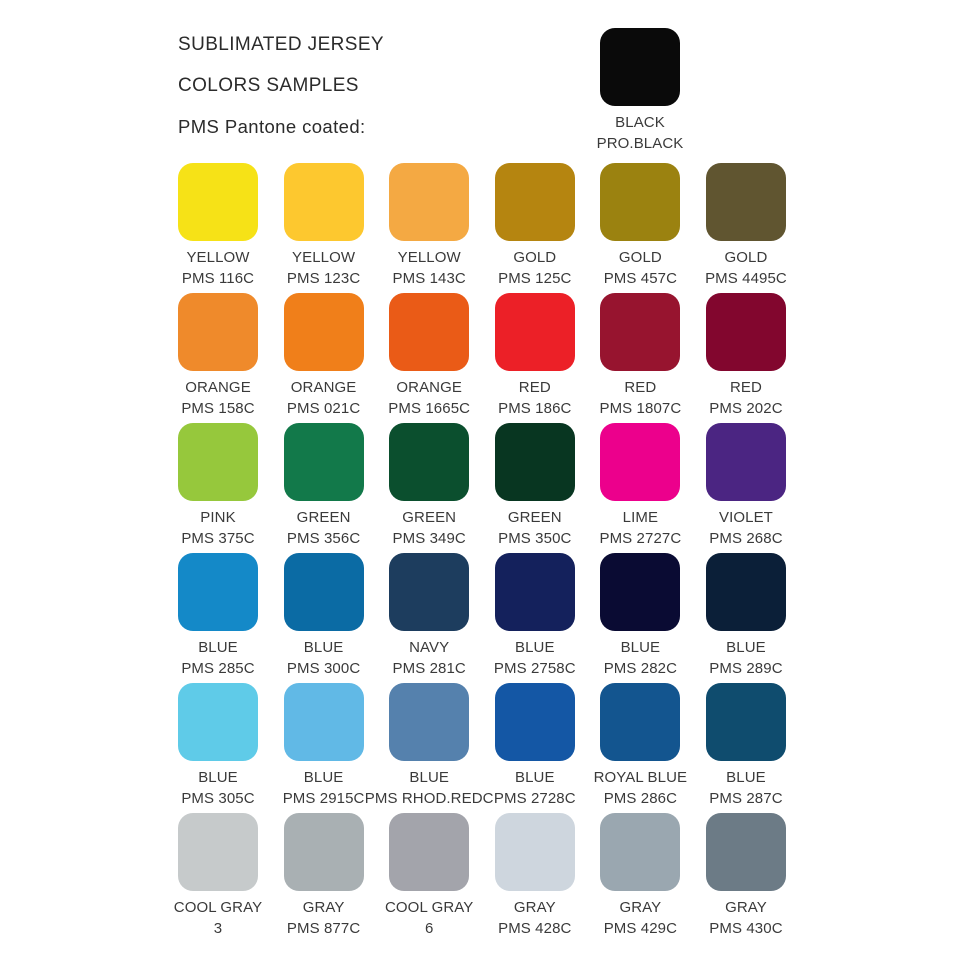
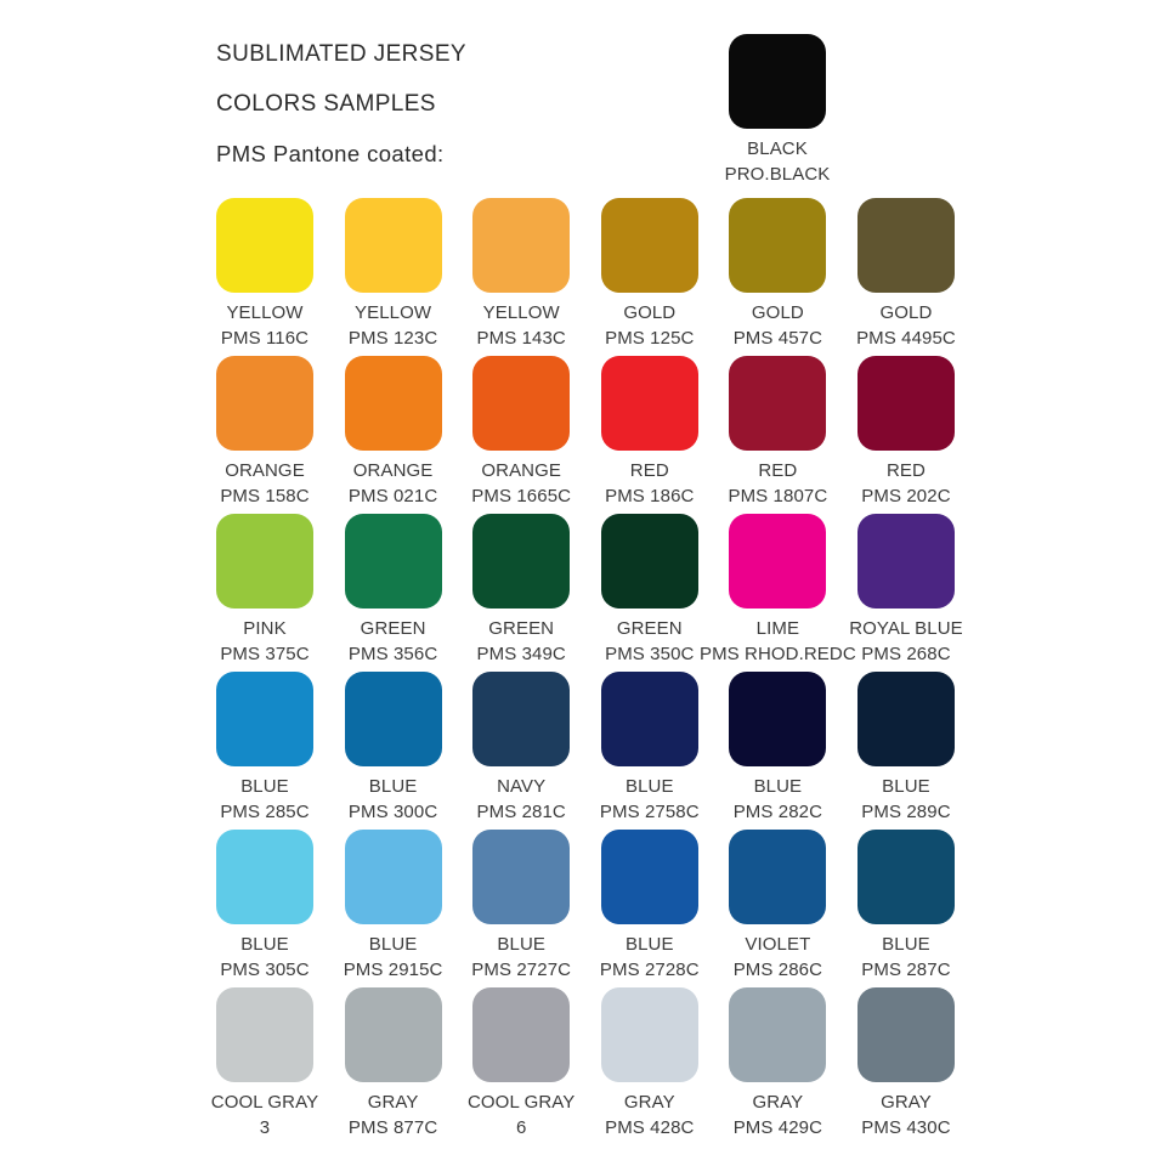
  SUBLIMATED JERSEY
  COLORS SAMPLES
  PMS Pantone coated:
  BLACK
  PRO.BLACK
  YELLOW
  PMS 116C
  YELLOW
  PMS 123C
  YELLOW
  PMS 143C
  GOLD
  PMS 125C
  GOLD
  PMS 457C
  GOLD
  PMS 4495C
  ORANGE
  PMS 158C
  ORANGE
  PMS 021C
  ORANGE
  PMS 1665C
  RED
  PMS 186C
  RED
  PMS 1807C
  RED
  PMS 202C
  PINK
  PMS 375C
  GREEN
  PMS 356C
  GREEN
  PMS 349C
  GREEN
  PMS 350C
  LIME
- PMS 2727C
+ PMS RHOD.REDC
- VIOLET
+ ROYAL BLUE
  PMS 268C
  BLUE
  PMS 285C
  BLUE
  PMS 300C
  NAVY
  PMS 281C
  BLUE
  PMS 2758C
  BLUE
  PMS 282C
  BLUE
  PMS 289C
  BLUE
  PMS 305C
  BLUE
  PMS 2915C
  BLUE
- PMS RHOD.REDC
+ PMS 2727C
  BLUE
  PMS 2728C
- ROYAL BLUE
+ VIOLET
  PMS 286C
  BLUE
  PMS 287C
  COOL GRAY
  3
  GRAY
  PMS 877C
  COOL GRAY
  6
  GRAY
  PMS 428C
  GRAY
  PMS 429C
  GRAY
  PMS 430C
